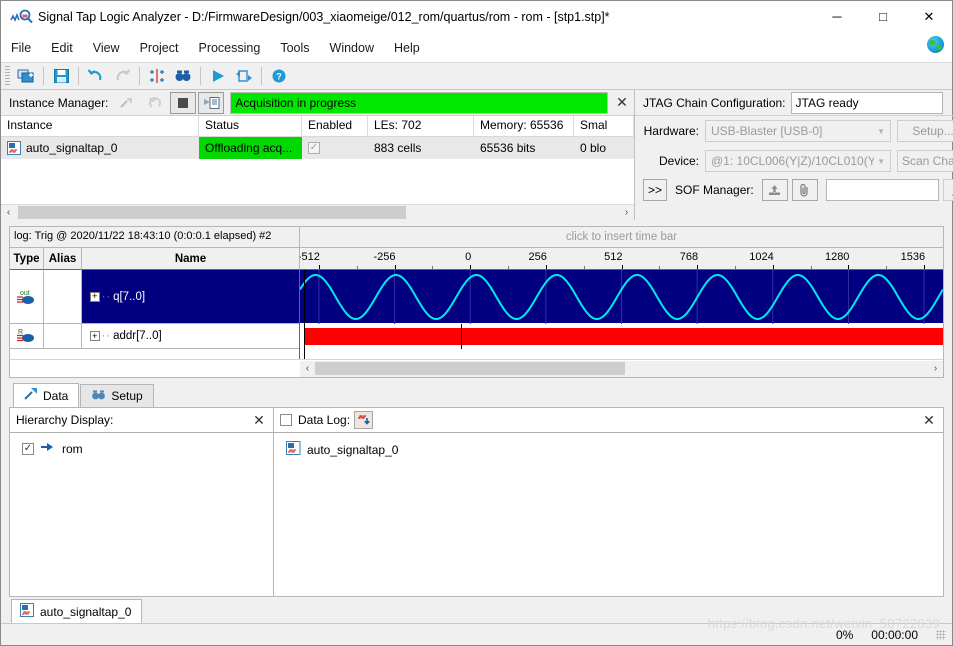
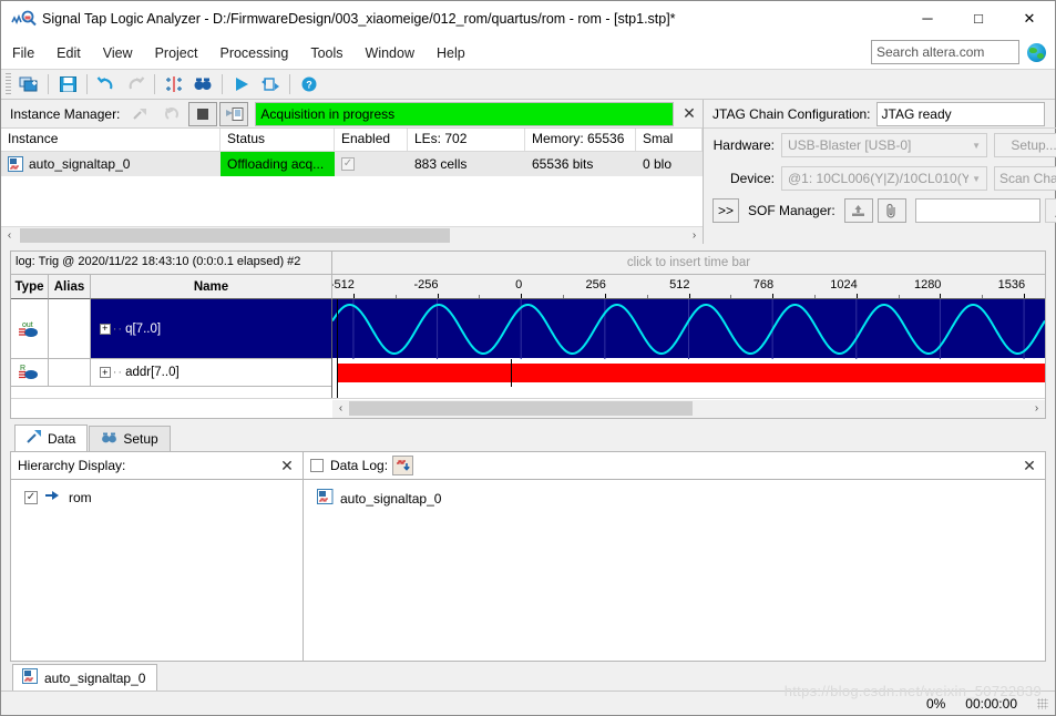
  Signal Tap Logic Analyzer - D:/FirmwareDesign/003_xiaomeige/012_rom/quartus/rom - rom - [stp1.stp]*
  ─
  □
  ✕
  File
  Edit
  View
  Project
  Processing
  Tools
  Window
  Help
+ Search altera.com
  ?
  Instance Manager:
  Acquisition in progress
  ✕
  Instance
  Status
  Enabled
  LEs: 702
  Memory: 65536
  Smal
  auto_signaltap_0
  Offloading acq...
  ✓
  883 cells
  65536 bits
  0 blo
  ‹
  ›
  JTAG Chain Configuration:
  JTAG ready
  Hardware:
  USB-Blaster [USB-0]
  ▼
  Setup...
  Device:
  @1: 10CL006(Y|Z)/10CL010(Y
  ▼
  Scan Cha
  >>
  SOF Manager:
  log: Trig @ 2020/11/22 18:43:10 (0:0:0.1 elapsed) #2
  click to insert time bar
  Type
  Alias
  Name
  -512
  -256
  0
  256
  512
  768
  1024
  1280
  1536
  +
  ··
  q[7..0]
  +
  ··
  addr[7..0]
  ‹
  ›
  Data
  Setup
  Hierarchy Display:
  ✕
  ✓
  rom
  Data Log:
  ✕
  auto_signaltap_0
  auto_signaltap_0
  https://blog.csdn.net/weixin_50722839
  0%
  00:00:00
